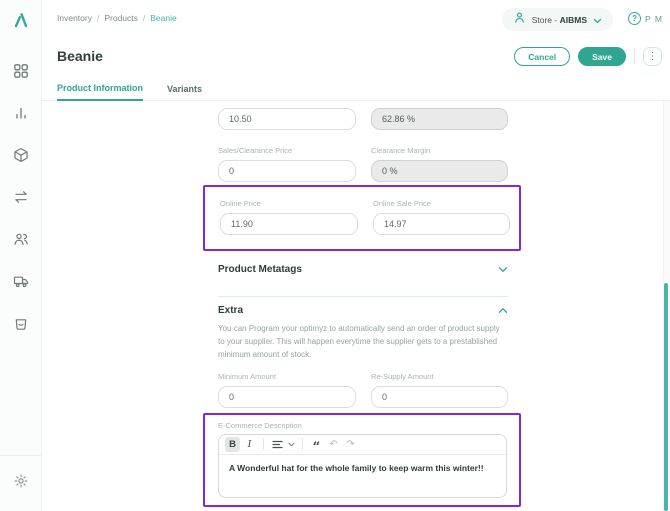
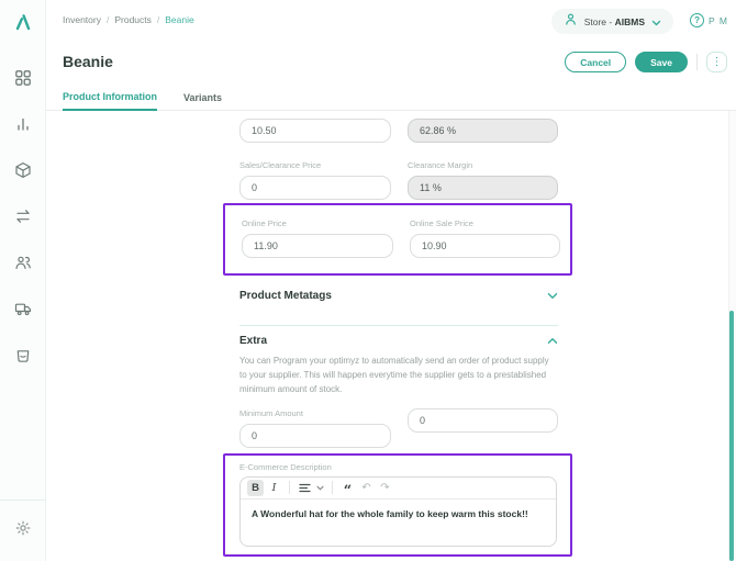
  Inventory
  /
  Products
  /
  Beanie
  Store - AIBMS
  ?
  P M
  Beanie
  Cancel
  Save
  ⋮
  Product Information
  Variants
  10.50
  62.86 %
  Sales/Clearance Price
  0
  Clearance Margin
- 0 %
+ 11 %
  Online Price
  11.90
  Online Sale Price
- 14.97
+ 10.90
  Product Metatags
  Extra
  You can Program your optimyz to automatically send an order of product supply to your supplier. This will happen everytime the supplier gets to a prestablished minimum amount of stock.
  Minimum Amount
  0
- Re-Supply Amount
  0
  E-Commerce Description
  B
  I
  “
  ↶
  ↷
- A Wonderful hat for the whole family to keep warm this winter!!
+ A Wonderful hat for the whole family to keep warm this stock!!
